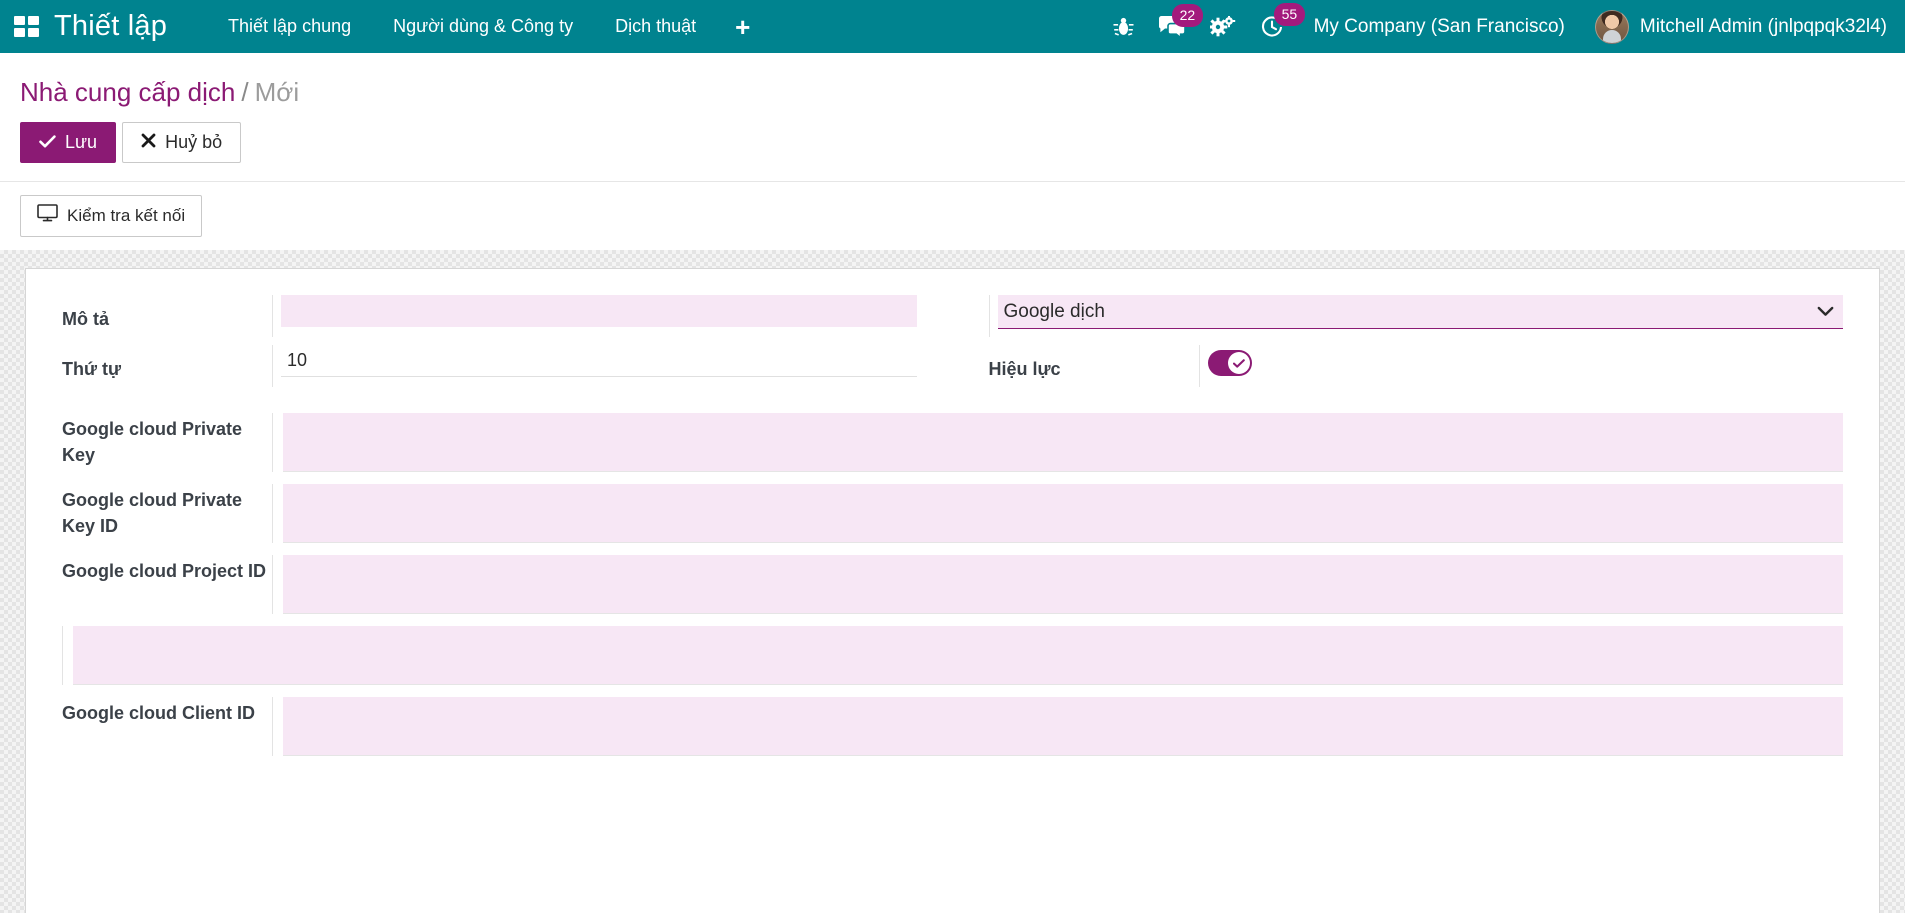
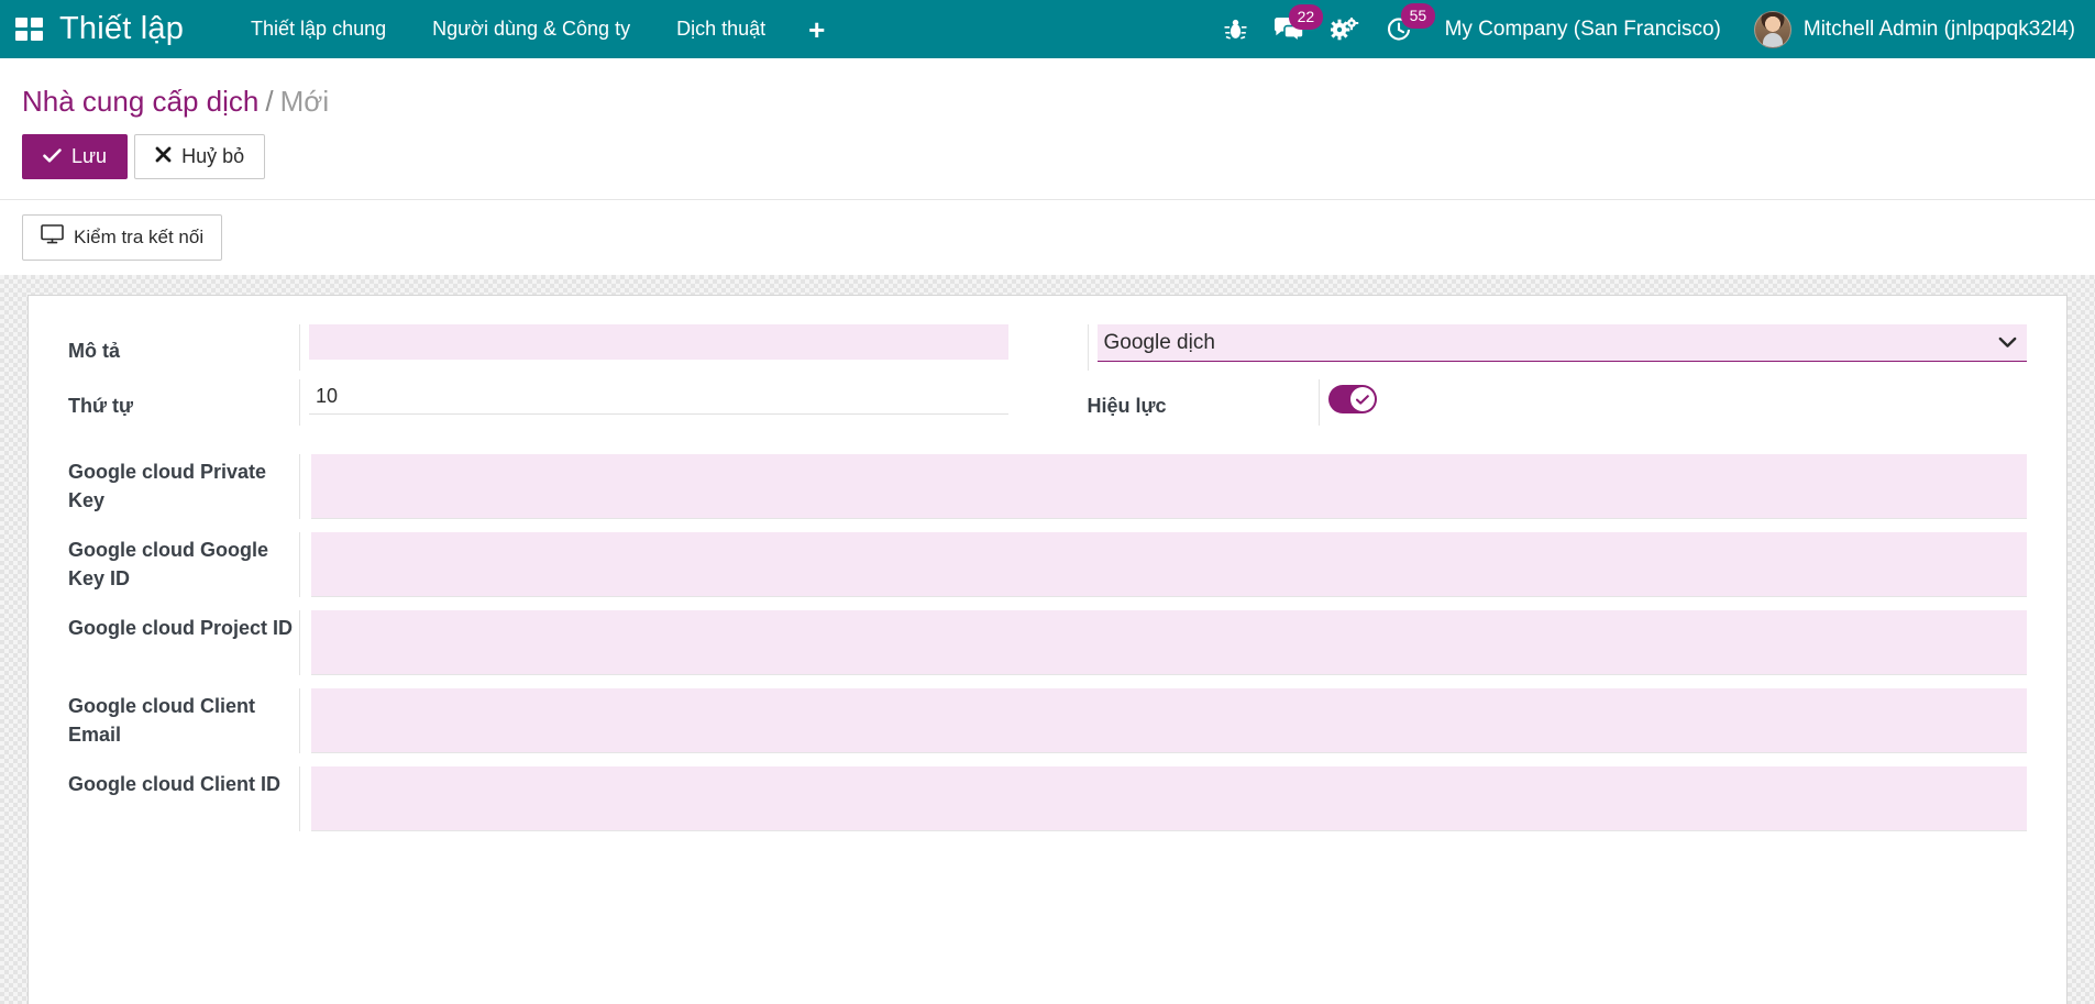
  Thiết lập
  Thiết lập chung
  Người dùng & Công ty
  Dịch thuật
  +
  22
  55
  My Company (San Francisco)
  Mitchell Admin (jnlpqpqk32l4)
  Nhà cung cấp dịch / Mới
  Lưu
  Huỷ bỏ
  Kiểm tra kết nối
  Mô tả
  Thứ tự
  10
  Google dịch
  Hiệu lực
  Google cloud Private Key
- Google cloud Private Key ID
+ Google cloud Google Key ID
  Google cloud Project ID
+ Google cloud Client Email
  Google cloud Client ID
